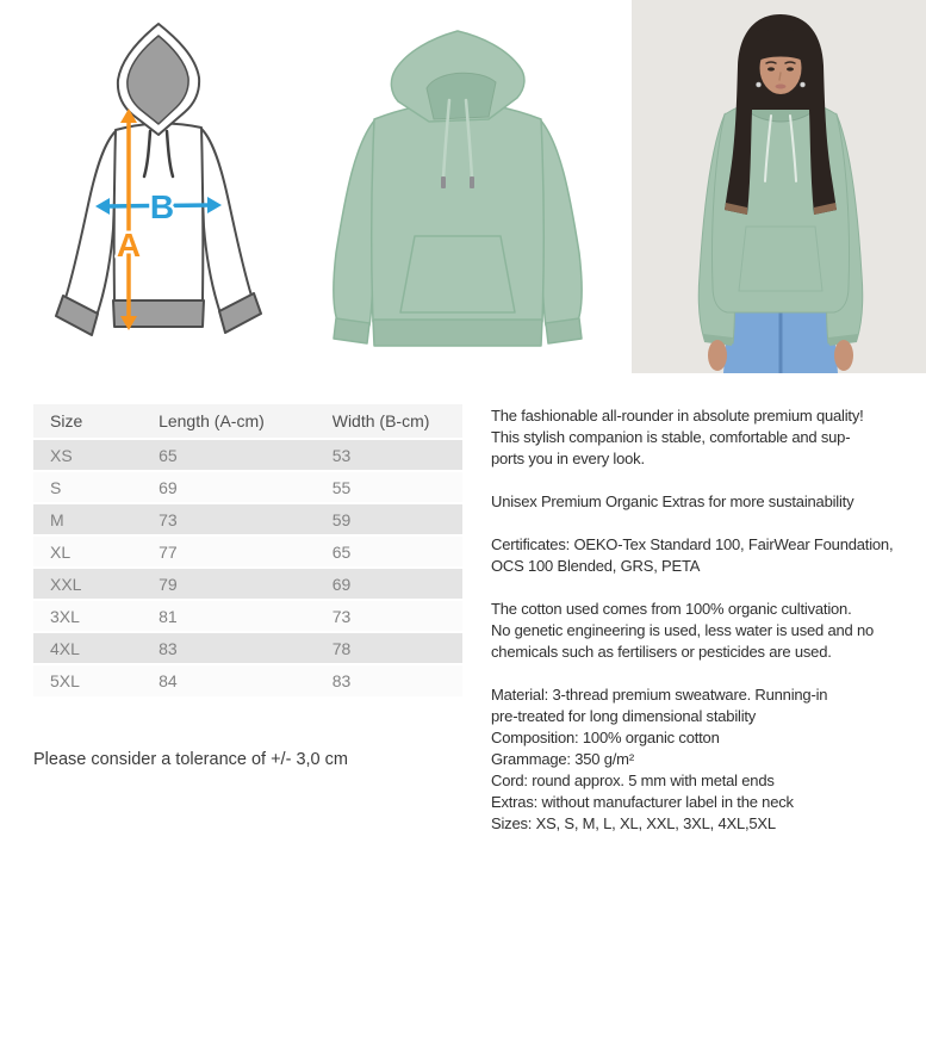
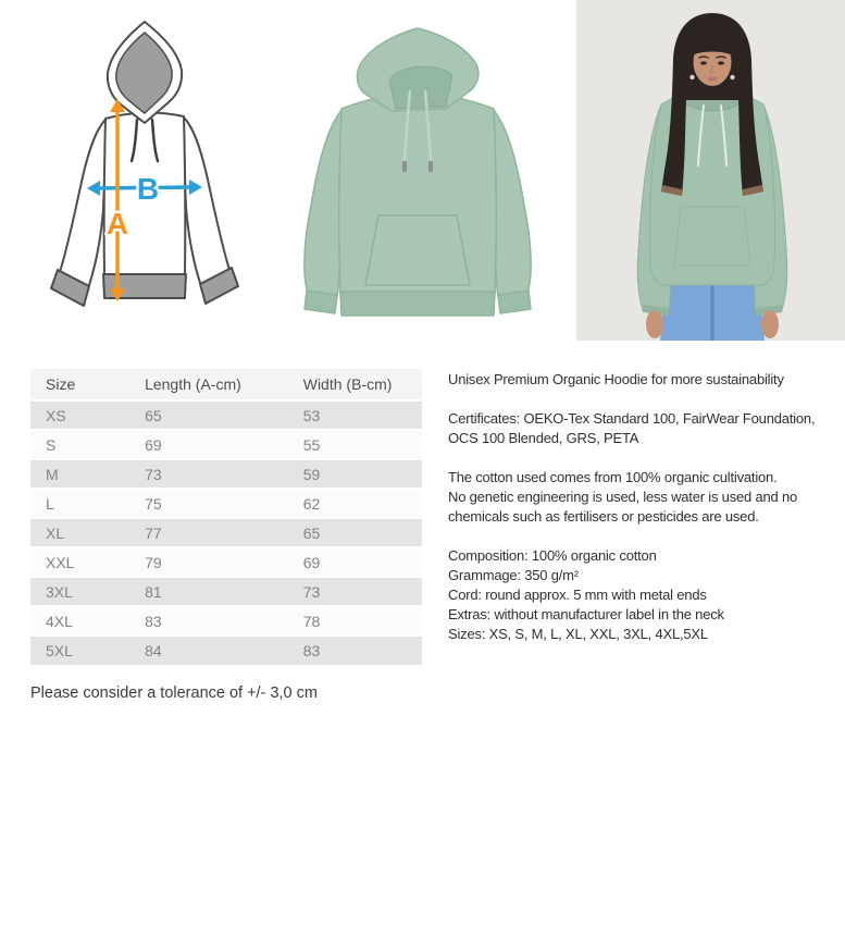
  B
  A
  Size	Length (A-cm)	Width (B-cm)
  XS	65	53
  S	69	55
  M	73	59
+ L	75	62
  XL	77	65
  XXL	79	69
  3XL	81	73
  4XL	83	78
  5XL	84	83
  Please consider a tolerance of +/- 3,0 cm
- The fashionable all-rounder in absolute premium quality!
- This stylish companion is stable, comfortable and sup-
- ports you in every look.
- Unisex Premium Organic Extras for more sustainability
+ Unisex Premium Organic Hoodie for more sustainability
  Certificates: OEKO-Tex Standard 100, FairWear Foundation,
  OCS 100 Blended, GRS, PETA
  The cotton used comes from 100% organic cultivation.
  No genetic engineering is used, less water is used and no
  chemicals such as fertilisers or pesticides are used.
- Material: 3-thread premium sweatware. Running-in
- pre-treated for long dimensional stability
  Composition: 100% organic cotton
  Grammage: 350 g/m²
  Cord: round approx. 5 mm with metal ends
  Extras: without manufacturer label in the neck
  Sizes: XS, S, M, L, XL, XXL, 3XL, 4XL,5XL
